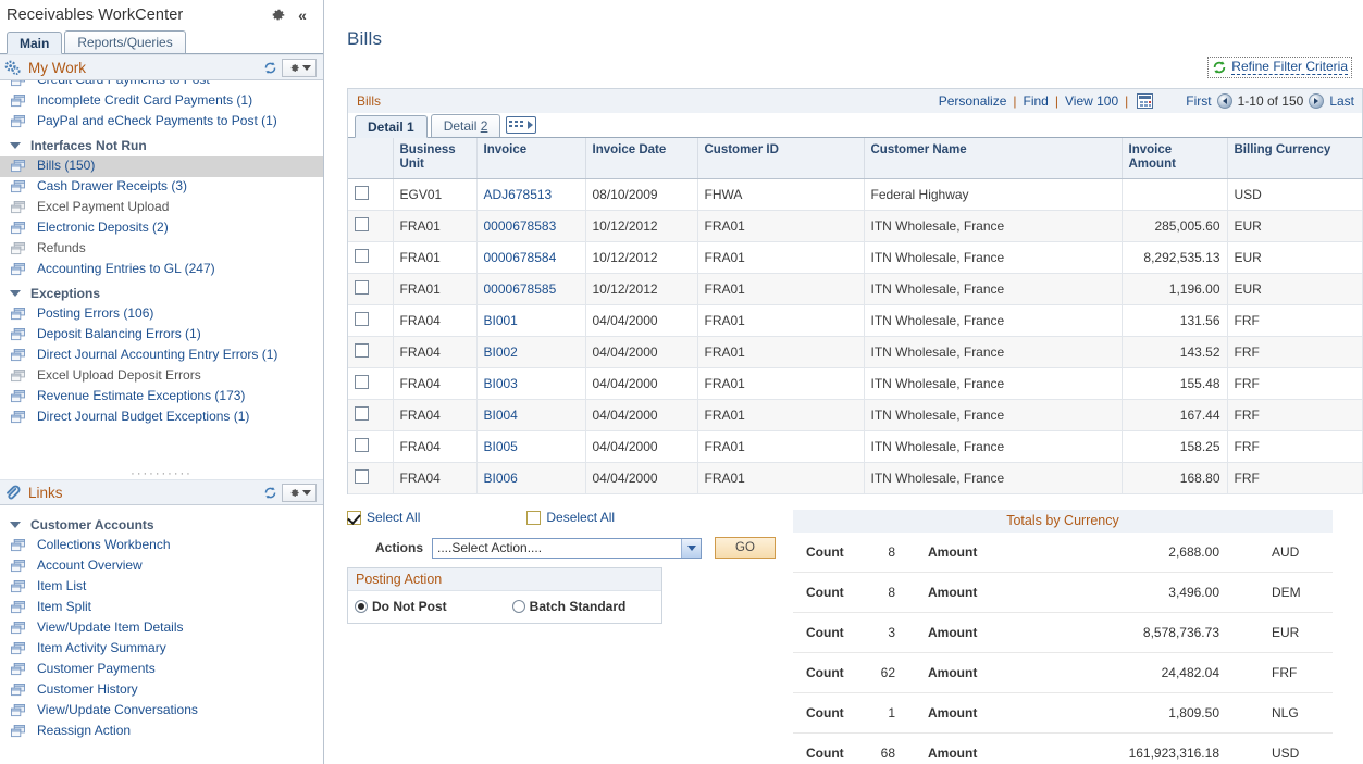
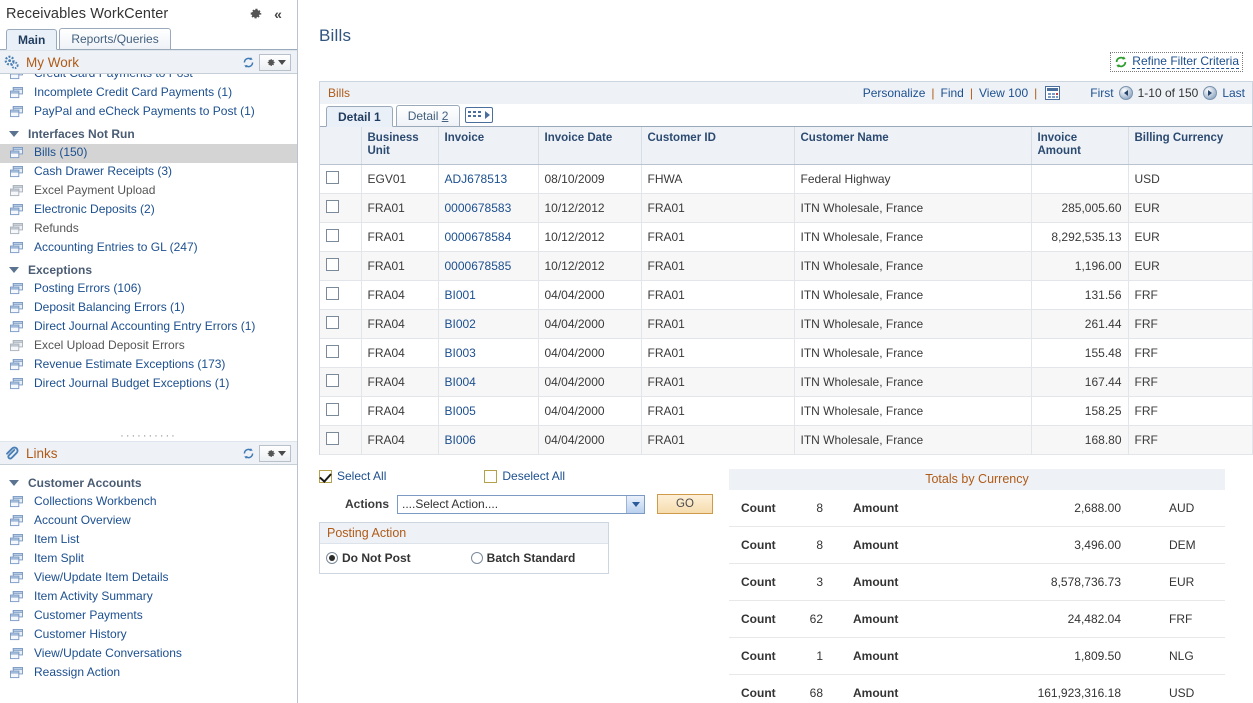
  Receivables WorkCenter
  «
  Main
  Reports/Queries
  My Work
  Incomplete Credit Card Payments (1)
  PayPal and eCheck Payments to Post (1)
  Interfaces Not Run
  Bills (150)
  Cash Drawer Receipts (3)
  Excel Payment Upload
  Electronic Deposits (2)
  Refunds
  Accounting Entries to GL (247)
  Exceptions
  Posting Errors (106)
  Deposit Balancing Errors (1)
  Direct Journal Accounting Entry Errors (1)
  Excel Upload Deposit Errors
  Revenue Estimate Exceptions (173)
  Direct Journal Budget Exceptions (1)
  ··········
  Links
  Customer Accounts
  Collections Workbench
  Account Overview
  Item List
  Item Split
  View/Update Item Details
  Item Activity Summary
  Customer Payments
  Customer History
  View/Update Conversations
  Reassign Action
  Bills
  Refine Filter Criteria
  Bills
  Personalize
  |
  Find
  |
  View 100
  |
  First
  1-10 of 150
  Last
  Detail 1
  Detail 2
  	Business Unit	Invoice	Invoice Date	Customer ID	Customer Name	Invoice Amount	Billing Currency
  	EGV01	ADJ678513	08/10/2009	FHWA	Federal Highway		USD
  	FRA01	0000678583	10/12/2012	FRA01	ITN Wholesale, France	285,005.60	EUR
  	FRA01	0000678584	10/12/2012	FRA01	ITN Wholesale, France	8,292,535.13	EUR
  	FRA01	0000678585	10/12/2012	FRA01	ITN Wholesale, France	1,196.00	EUR
  	FRA04	BI001	04/04/2000	FRA01	ITN Wholesale, France	131.56	FRF
- 	FRA04	BI002	04/04/2000	FRA01	ITN Wholesale, France	143.52	FRF
+ 	FRA04	BI002	04/04/2000	FRA01	ITN Wholesale, France	261.44	FRF
  	FRA04	BI003	04/04/2000	FRA01	ITN Wholesale, France	155.48	FRF
  	FRA04	BI004	04/04/2000	FRA01	ITN Wholesale, France	167.44	FRF
  	FRA04	BI005	04/04/2000	FRA01	ITN Wholesale, France	158.25	FRF
  	FRA04	BI006	04/04/2000	FRA01	ITN Wholesale, France	168.80	FRF
  Select All
  Deselect All
  Actions
  ....Select Action....
  GO
  Posting Action
  Do Not Post
  Batch Standard
  Totals by Currency
  Count	8	Amount	2,688.00	AUD
  Count	8	Amount	3,496.00	DEM
  Count	3	Amount	8,578,736.73	EUR
  Count	62	Amount	24,482.04	FRF
  Count	1	Amount	1,809.50	NLG
  Count	68	Amount	161,923,316.18	USD
